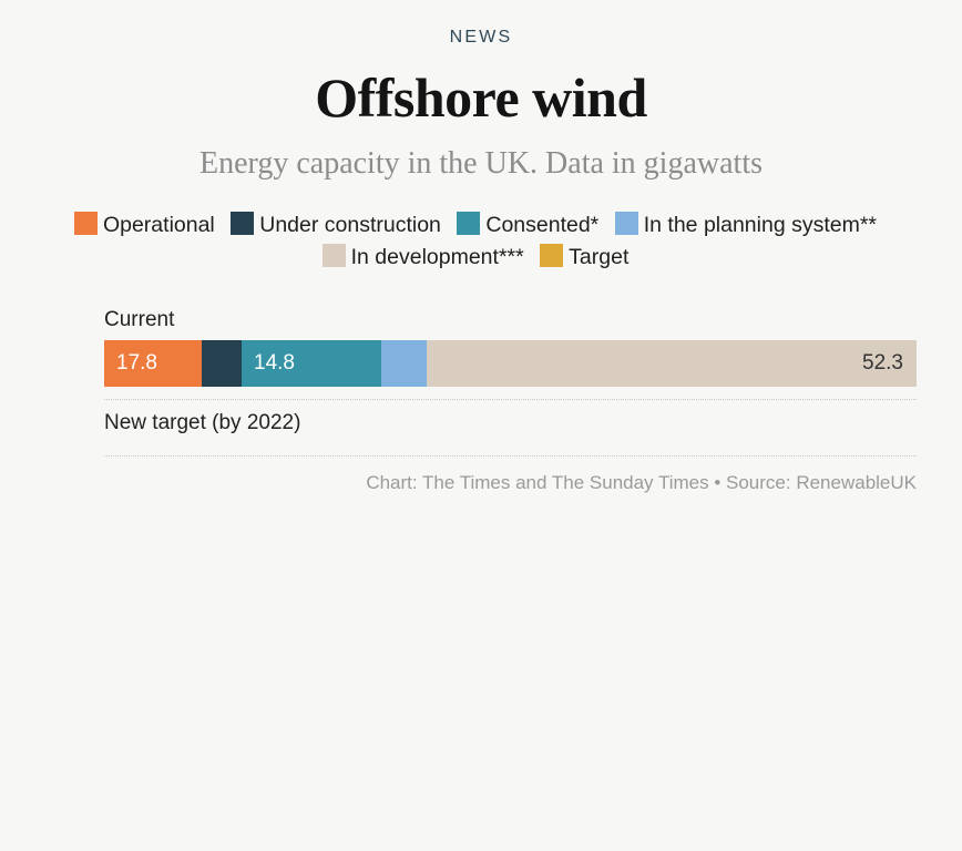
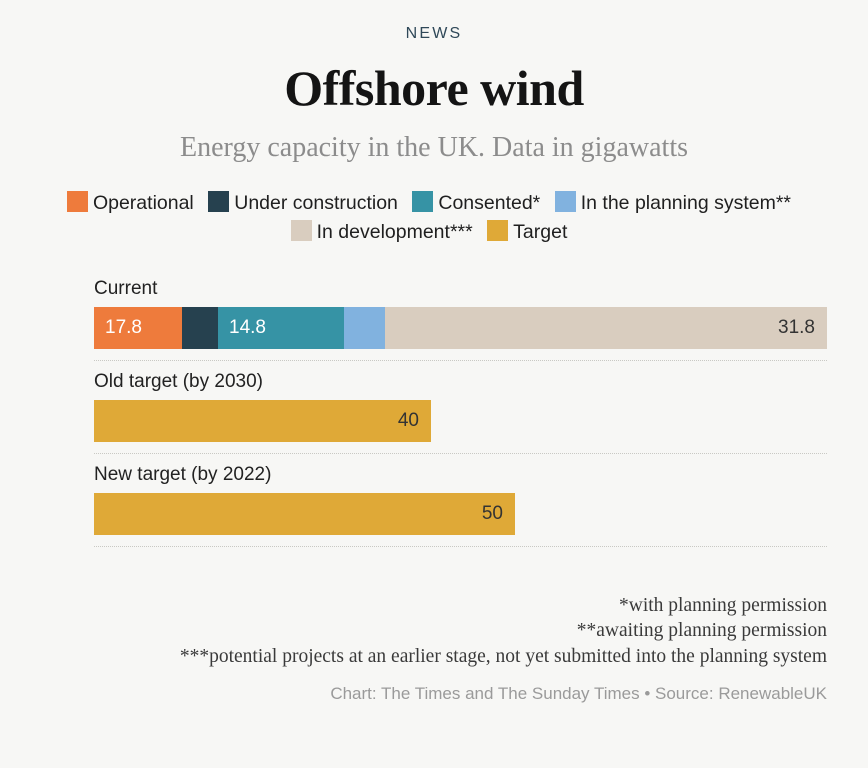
  NEWS
  Offshore wind
  Energy capacity in the UK. Data in gigawatts
  Operational Under construction Consented* In the planning system** In development*** Target
  Current
  17.8
  14.8
- 52.3
+ 31.8
+ Old target (by 2030)
+ 40
  New target (by 2022)
+ 50
+ *with planning permission
+ **awaiting planning permission
+ ***potential projects at an earlier stage, not yet submitted into the planning system
  Chart: The Times and The Sunday Times • Source: RenewableUK
